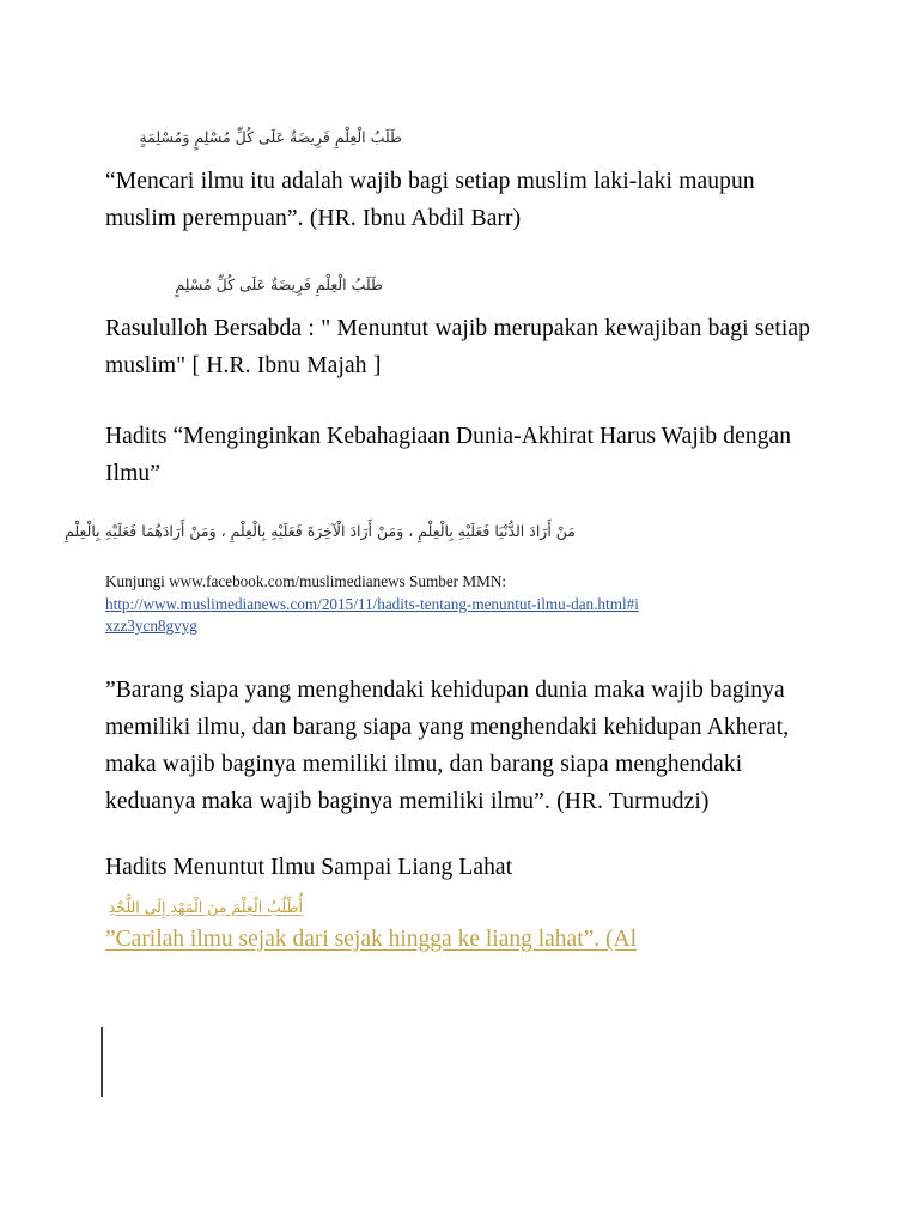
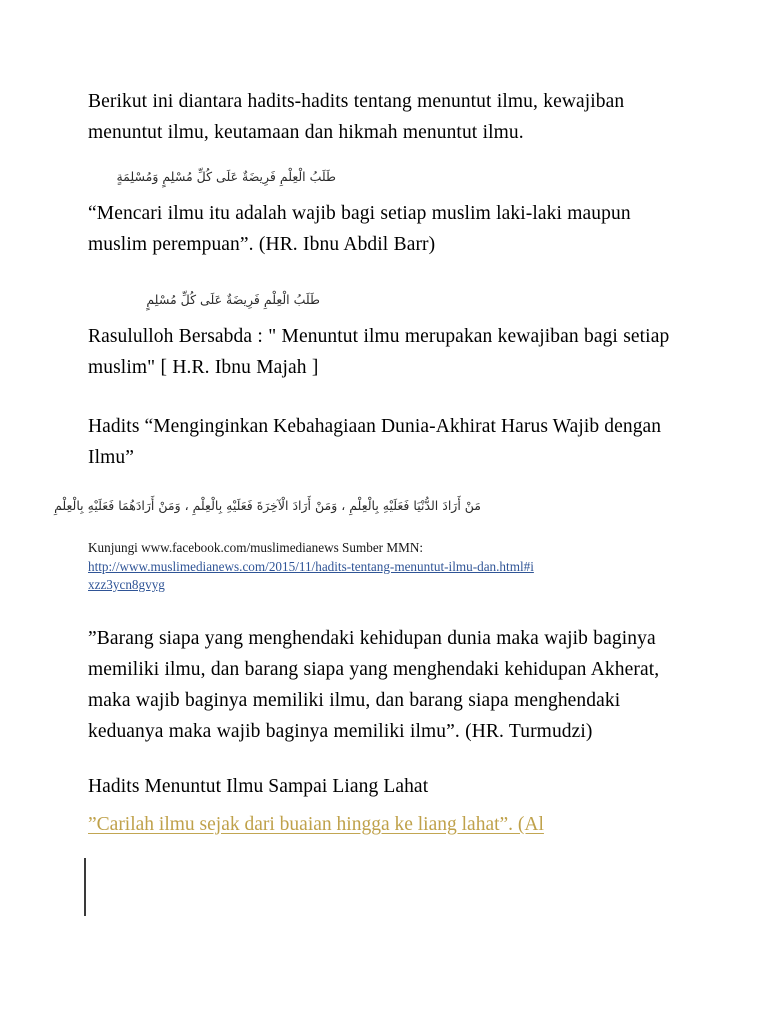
+ Berikut ini diantara hadits-hadits tentang menuntut ilmu, kewajiban menuntut ilmu, keutamaan dan hikmah menuntut ilmu.
  طَلَبُ الْعِلْمِ فَرِيضَةٌ عَلَى كُلِّ مُسْلِمٍ وَمُسْلِمَةٍ
  “Mencari ilmu itu adalah wajib bagi setiap muslim laki-laki maupun muslim perempuan”. (HR. Ibnu Abdil Barr)
  طَلَبُ الْعِلْمِ فَرِيضَةٌ عَلَى كُلِّ مُسْلِمٍ
- Rasululloh Bersabda : " Menuntut wajib merupakan kewajiban bagi setiap muslim" [ H.R. Ibnu Majah ]
+ Rasululloh Bersabda : " Menuntut ilmu merupakan kewajiban bagi setiap muslim" [ H.R. Ibnu Majah ]
  Hadits “Menginginkan Kebahagiaan Dunia-Akhirat Harus Wajib dengan Ilmu”
  مَنْ أَرَادَ الدُّنْيَا فَعَلَيْهِ بِالْعِلْمِ ، وَمَنْ أَرَادَ الْآخِرَةَ فَعَلَيْهِ بِالْعِلْمِ ، وَمَنْ أَرَادَهُمَا فَعَلَيْهِ بِالْعِلْمِ
  Kunjungi www.facebook.com/muslimedianews Sumber MMN:
  http://www.muslimedianews.com/2015/11/hadits-tentang-menuntut-ilmu-dan.html#ixzz3ycn8gvyg
  ”Barang siapa yang menghendaki kehidupan dunia maka wajib baginya memiliki ilmu, dan barang siapa yang menghendaki kehidupan Akherat, maka wajib baginya memiliki ilmu, dan barang siapa menghendaki keduanya maka wajib baginya memiliki ilmu”. (HR. Turmudzi)
  Hadits Menuntut Ilmu Sampai Liang Lahat
- أُطْلُبُ الْعِلْمَ مِنَ الْمَهْدِ إِلَى اللَّحْدِ
- ”Carilah ilmu sejak dari sejak hingga ke liang lahat”. (Al
+ ”Carilah ilmu sejak dari buaian hingga ke liang lahat”. (Al
